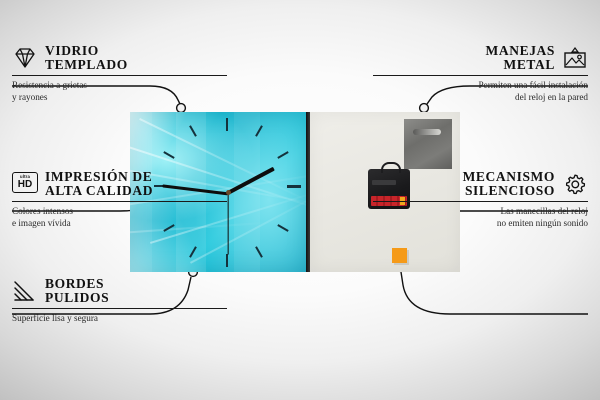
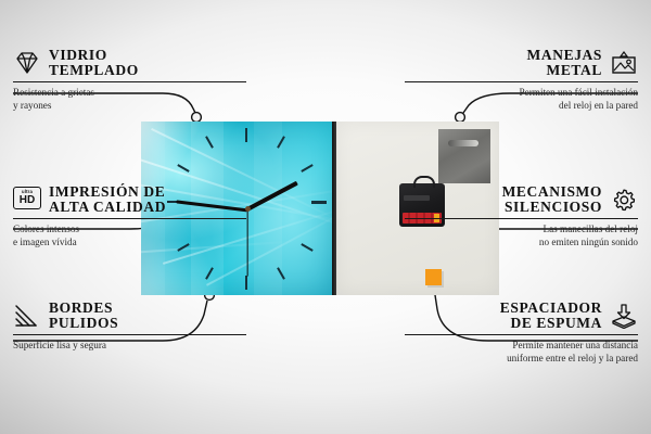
  VIDRIO
  TEMPLADO
  Resistencia a grietas
  y rayones
  HD
  IMPRESIÓN DE
  ALTA CALIDAD
  Colores intensos
  e imagen vívida
  BORDES
  PULIDOS
  Superficie lisa y segura
  MANEJAS
  METAL
  Permiten una fácil instalación
  del reloj en la pared
  MECANISMO
  SILENCIOSO
  Las manecillas del reloj
  no emiten ningún sonido
+ ESPACIADOR
+ DE ESPUMA
+ Permite mantener una distancia
+ uniforme entre el reloj y la pared
